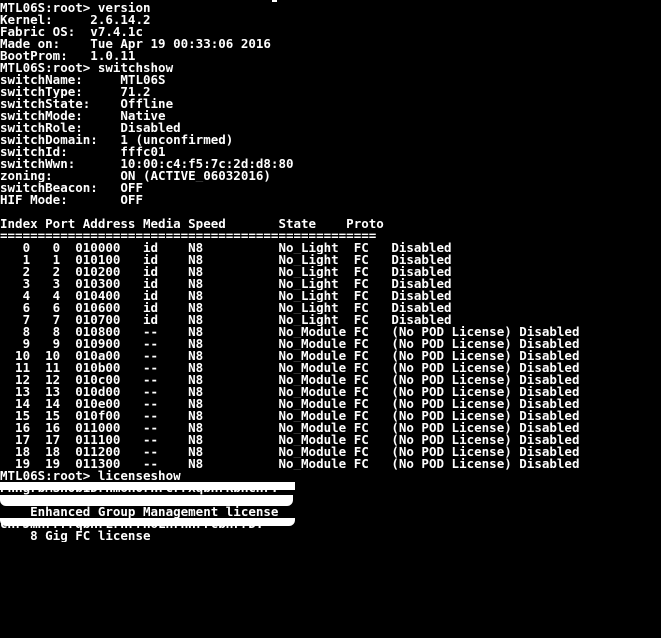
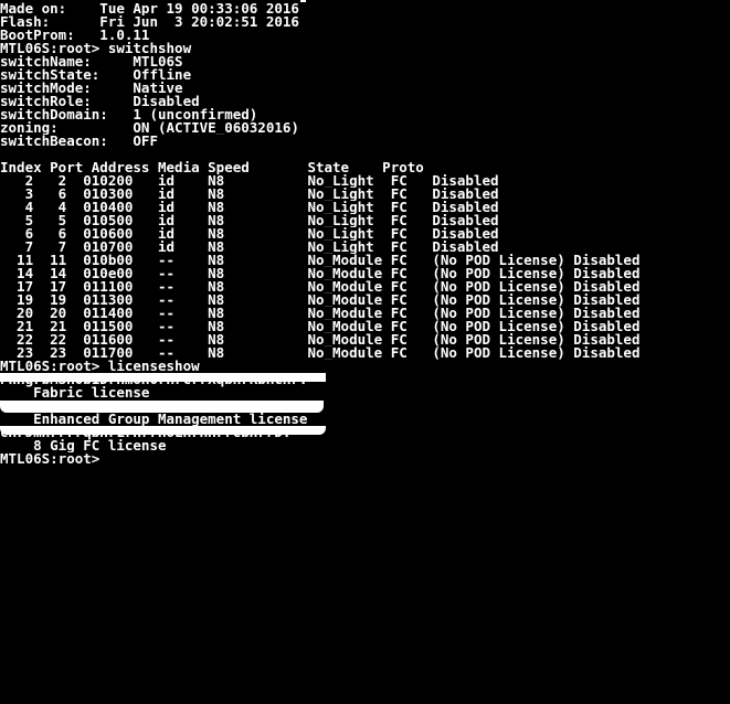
- MTL06S:root> version
- Kernel: 2.6.14.2
- Fabric OS: v7.4.1c
  Made on: Tue Apr 19 00:33:06 2016
+ Flash: Fri Jun 3 20:02:51 2016
  BootProm: 1.0.11
  MTL06S:root> switchshow
  switchName: MTL06S
- switchType: 71.2
  switchState: Offline
  switchMode: Native
  switchRole: Disabled
  switchDomain: 1 (unconfirmed)
- switchId: fffc01
- switchWwn: 10:00:c4:f5:7c:2d:d8:80
  zoning: ON (ACTIVE_06032016)
  switchBeacon: OFF
- HIF Mode: OFF
  Index Port Address Media Speed State Proto
- ==================================================
- 0 0 010000 id N8 No_Light FC Disabled
- 1 1 010100 id N8 No_Light FC Disabled
  2 2 010200 id N8 No_Light FC Disabled
- 3 3 010300 id N8 No_Light FC Disabled
+ 3 6 010300 id N8 No_Light FC Disabled
  4 4 010400 id N8 No_Light FC Disabled
+ 5 5 010500 id N8 No_Light FC Disabled
  6 6 010600 id N8 No_Light FC Disabled
  7 7 010700 id N8 No_Light FC Disabled
- 8 8 010800 -- N8 No_Module FC (No POD License) Disabled
- 9 9 010900 -- N8 No_Module FC (No POD License) Disabled
- 10 10 010a00 -- N8 No_Module FC (No POD License) Disabled
  11 11 010b00 -- N8 No_Module FC (No POD License) Disabled
- 12 12 010c00 -- N8 No_Module FC (No POD License) Disabled
- 13 13 010d00 -- N8 No_Module FC (No POD License) Disabled
  14 14 010e00 -- N8 No_Module FC (No POD License) Disabled
- 15 15 010f00 -- N8 No_Module FC (No POD License) Disabled
- 16 16 011000 -- N8 No_Module FC (No POD License) Disabled
  17 17 011100 -- N8 No_Module FC (No POD License) Disabled
- 18 18 011200 -- N8 No_Module FC (No POD License) Disabled
  19 19 011300 -- N8 No_Module FC (No POD License) Disabled
+ 20 20 011400 -- N8 No_Module FC (No POD License) Disabled
+ 21 21 011500 -- N8 No_Module FC (No POD License) Disabled
+ 22 22 011600 -- N8 No_Module FC (No POD License) Disabled
+ 23 23 011700 -- N8 No_Module FC (No POD License) Disabled
  MTL06S:root> licenseshow
+ Fabric license
  Enhanced Group Management license
  8 Gig FC license
+ MTL06S:root>
